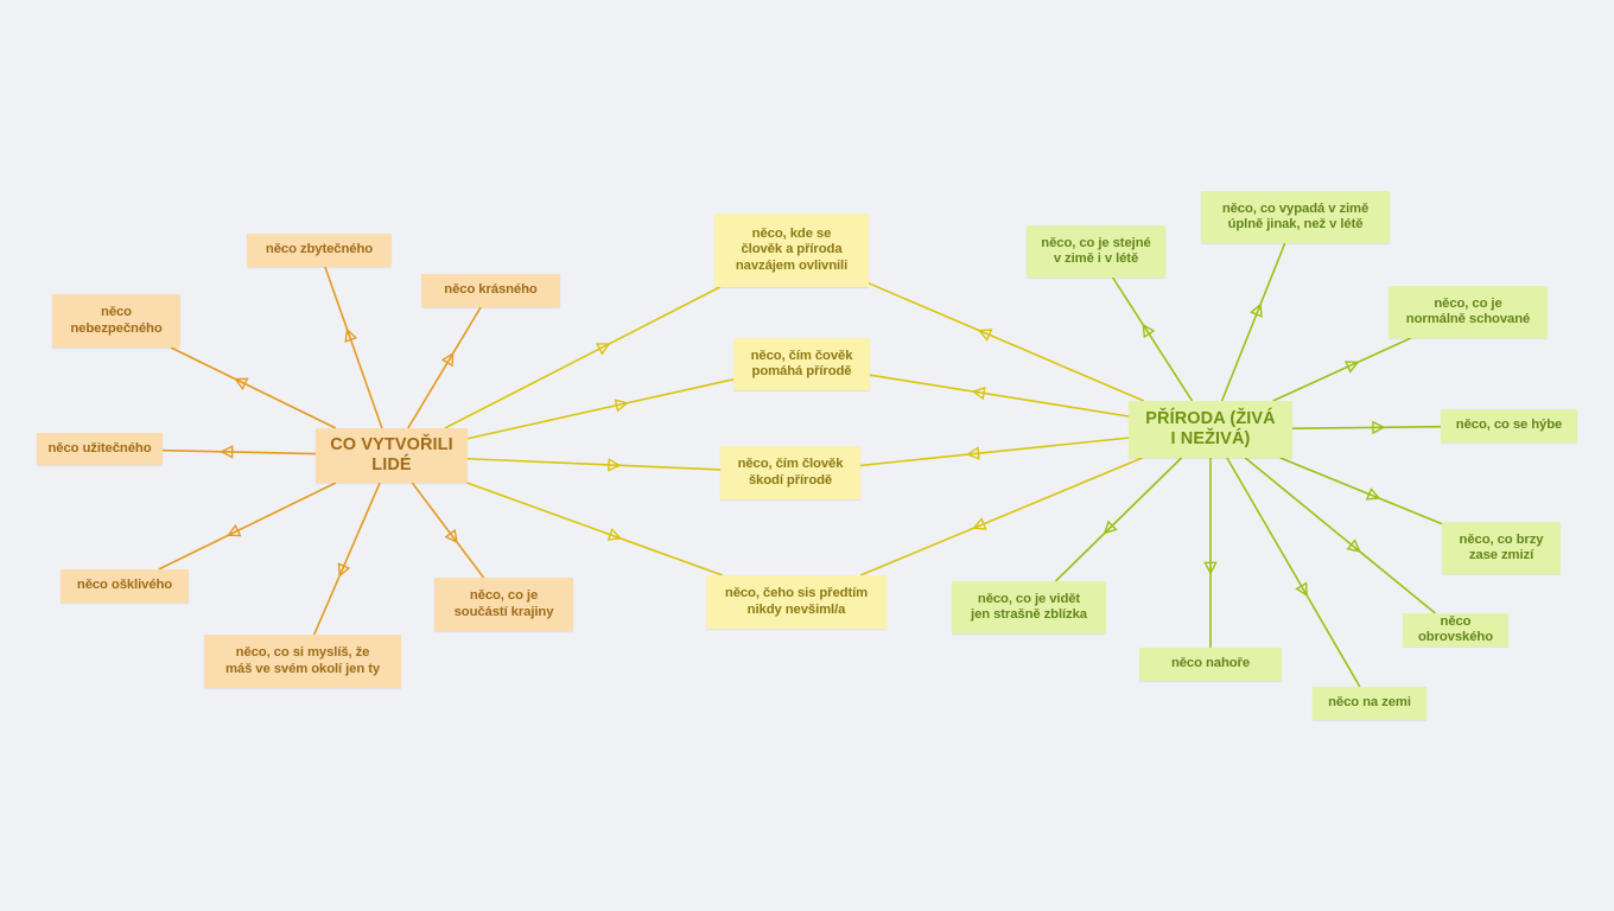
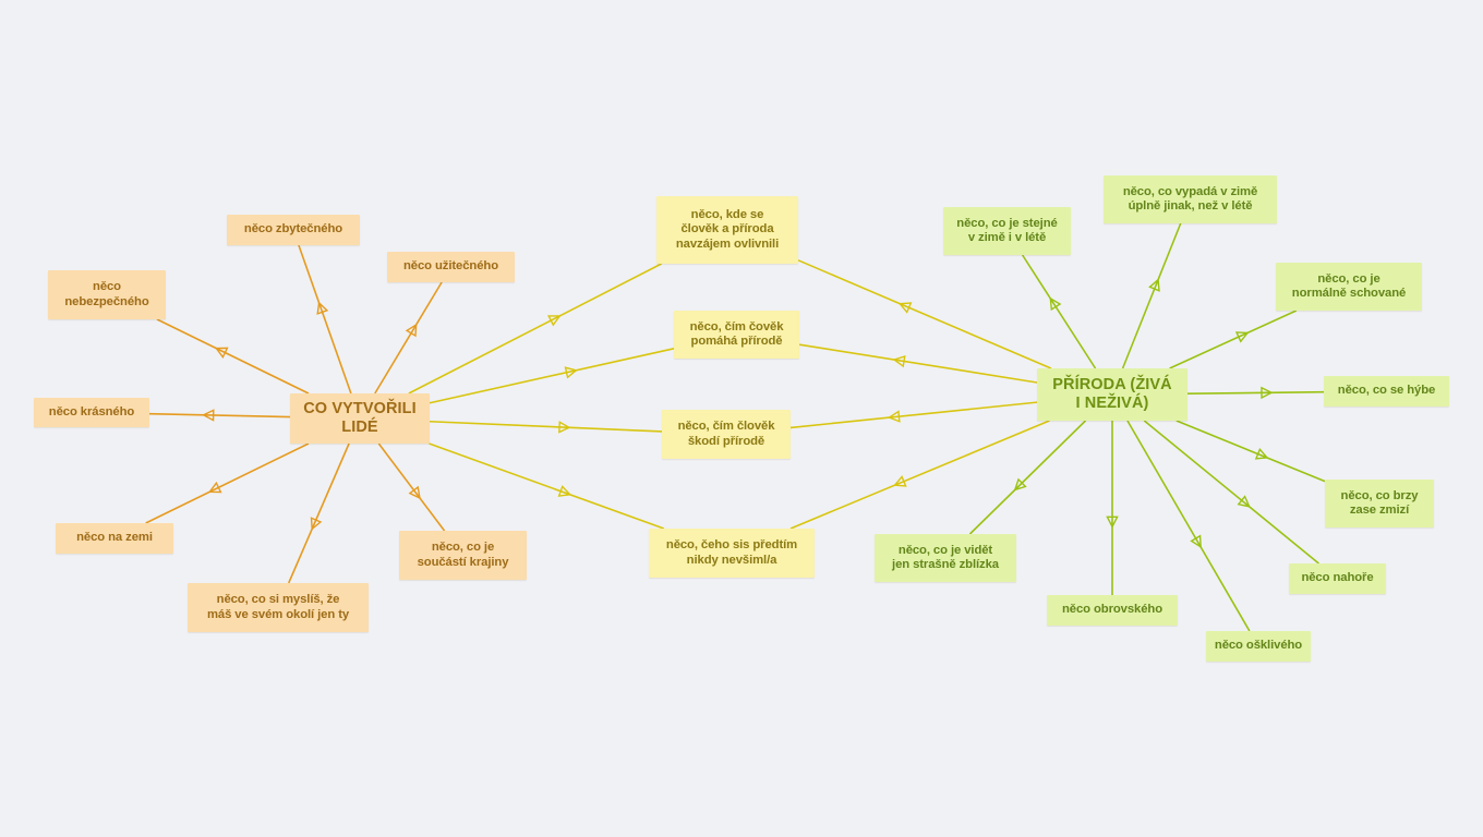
  CO VYTVOŘILI
  LIDÉ
  PŘÍRODA (ŽIVÁ
  I NEŽIVÁ)
  něco zbytečného
- něco krásného
+ něco užitečného
  něco
  nebezpečného
- něco užitečného
+ něco krásného
- něco ošklivého
+ něco na zemi
  něco, co si myslíš, že
  máš ve svém okolí jen ty
  něco, co je
  součástí krajiny
  něco, kde se
  člověk a příroda
  navzájem ovlivnili
  něco, čím čověk
  pomáhá přírodě
  něco, čím člověk
  škodí přírodě
  něco, čeho sis předtím
  nikdy nevšiml/a
  něco, co je stejné
  v zimě i v létě
  něco, co vypadá v zimě
  úplně jinak, než v létě
  něco, co je
  normálně schované
  něco, co se hýbe
  něco, co brzy
  zase zmizí
- něco obrovského
+ něco nahoře
- něco na zemi
+ něco ošklivého
- něco nahoře
+ něco obrovského
  něco, co je vidět
  jen strašně zblízka
